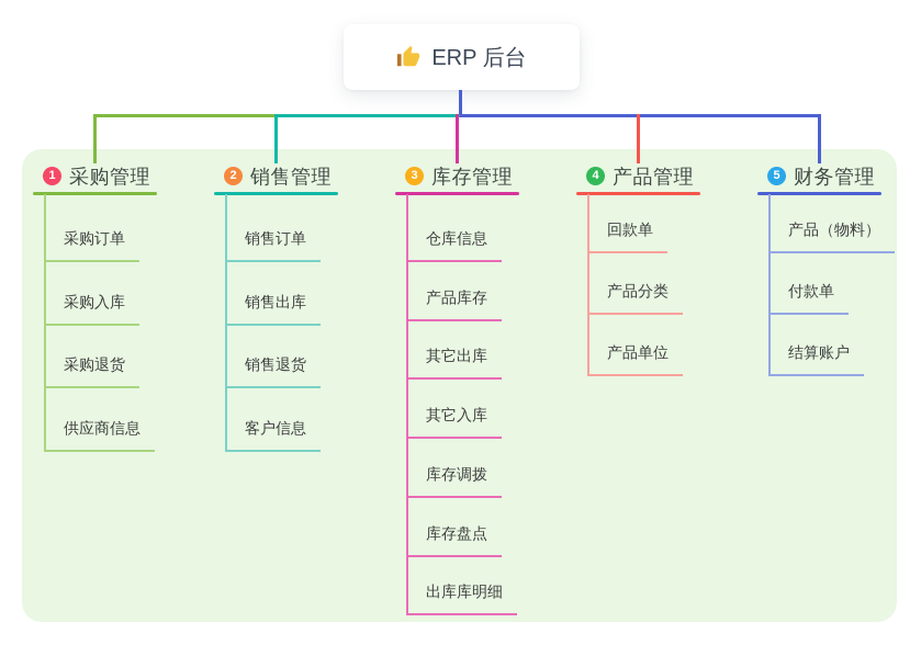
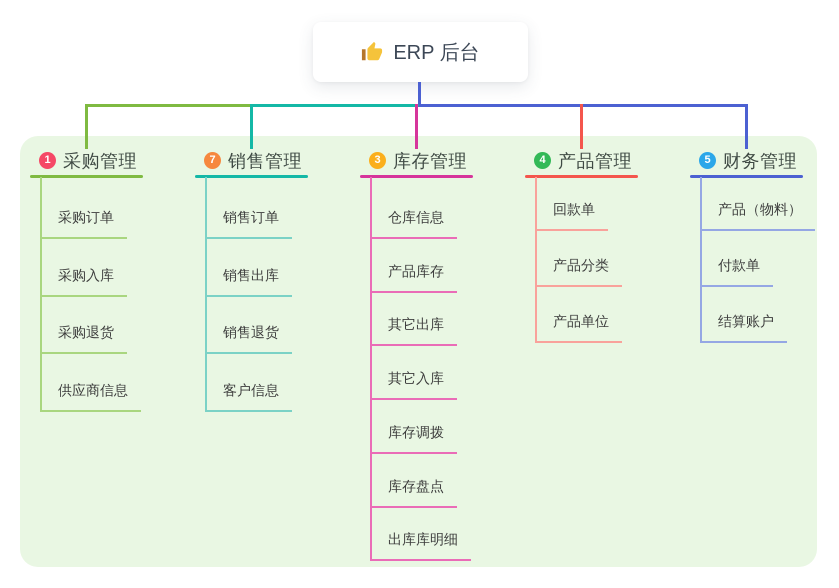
  ERP 后台
  1
  采购管理
  采购订单
  采购入库
  采购退货
  供应商信息
- 2
+ 7
  销售管理
  销售订单
  销售出库
  销售退货
  客户信息
  3
  库存管理
  仓库信息
  产品库存
  其它出库
  其它入库
  库存调拨
  库存盘点
  出库库明细
  4
  产品管理
  回款单
  产品分类
  产品单位
  5
  财务管理
  产品（物料）
  付款单
  结算账户
